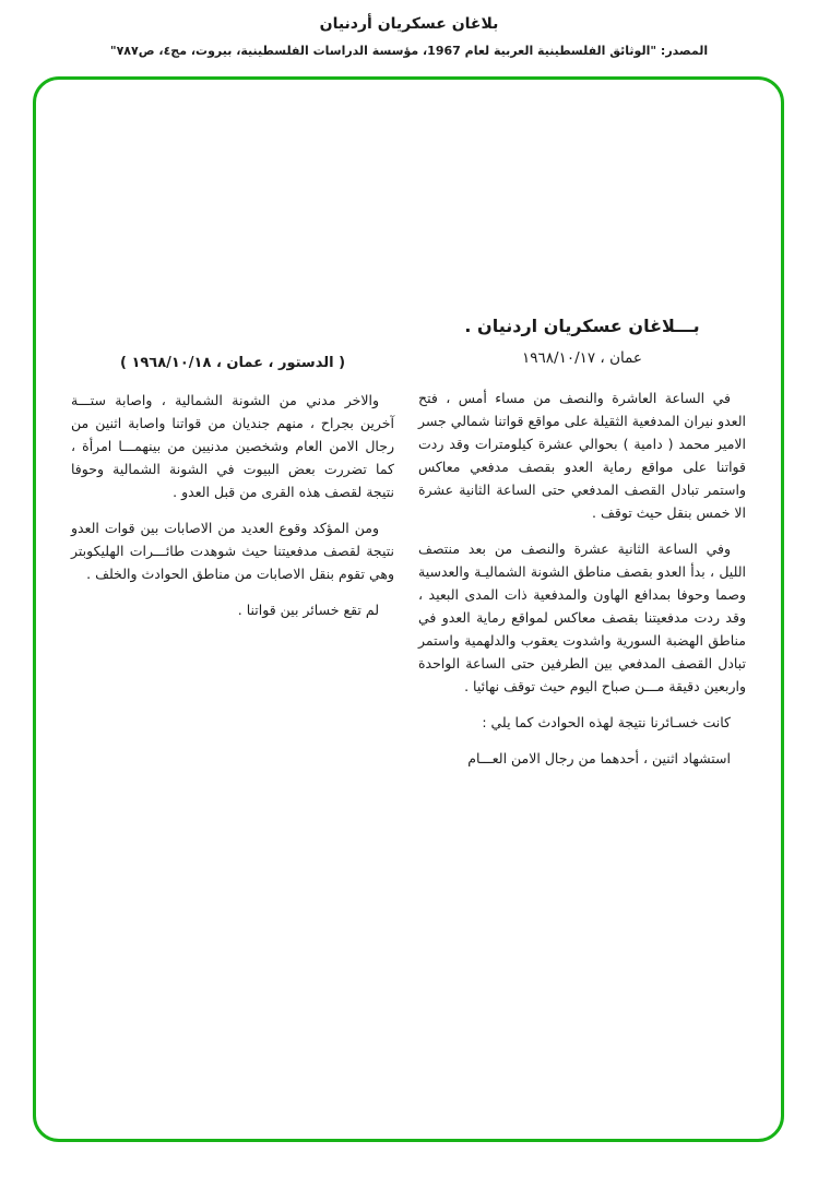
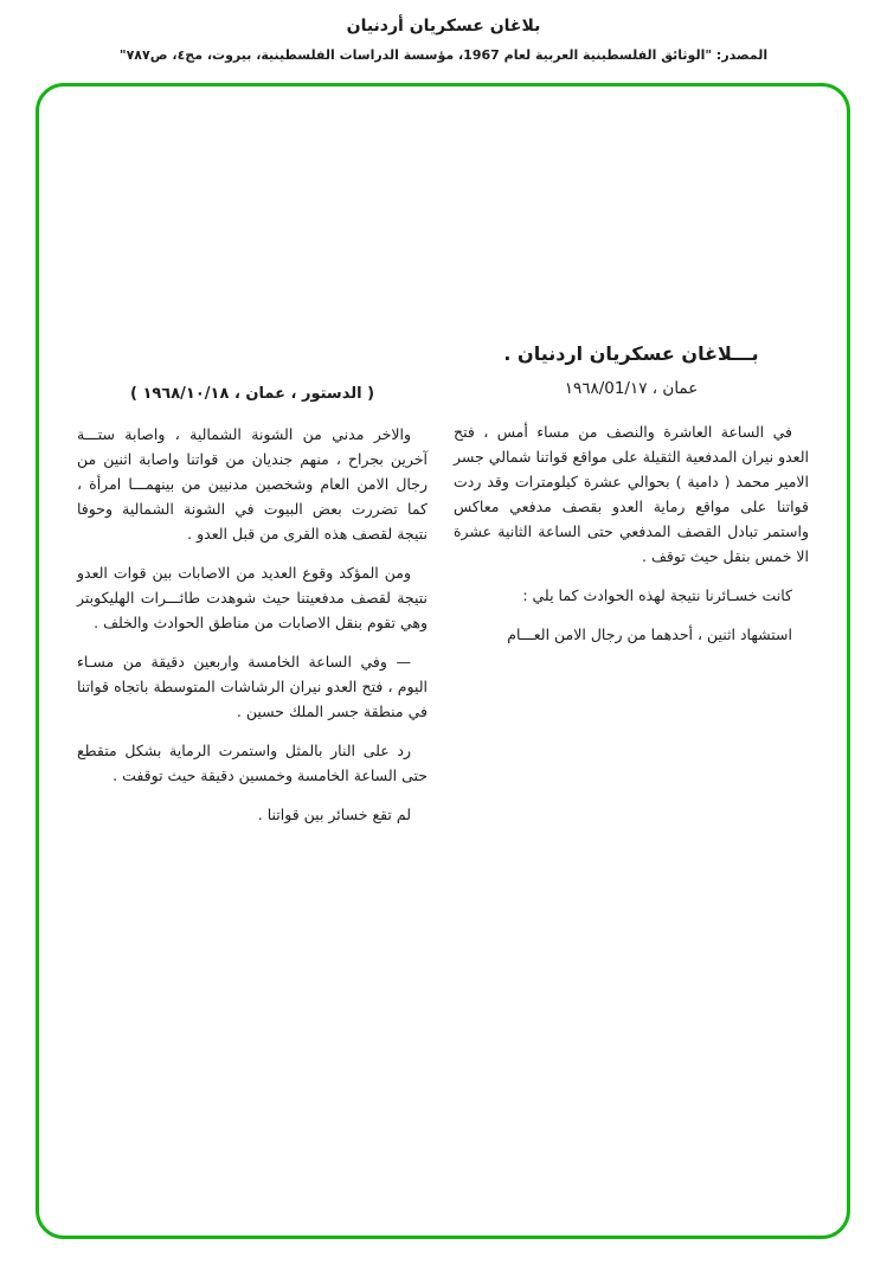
  بلاغان عسكريان أردنيان
  المصدر: "الوثائق الفلسطينية العربية لعام 1967، مؤسسة الدراسات الفلسطينية، بيروت، مج٤، ص٧٨٧"
  بـــلاغان عسكريان اردنيان .
- عمان ، ١٩٦٨/١٠/١٧
+ عمان ، ١٩٦٨/01/١٧
  في الساعة العاشرة والنصف من مساء أمس ، فتح العدو نيران المدفعية الثقيلة على مواقع قواتنا شمالي جسر الامير محمد ( دامية ) بحوالي عشرة كيلومترات وقد ردت قواتنا على مواقع رماية العدو بقصف مدفعي معاكس واستمر تبادل القصف المدفعي حتى الساعة الثانية عشرة الا خمس بنقل حيث توقف .
- وفي الساعة الثانية عشرة والنصف من بعد منتصف الليل ، بدأ العدو بقصف مناطق الشونة الشماليـة والعدسية وصما وحوفا بمدافع الهاون والمدفعية ذات المدى البعيد ، وقد ردت مدفعيتنا بقصف معاكس لمواقع رماية العدو في مناطق الهضبة السورية واشدوت يعقوب والدلهمية واستمر تبادل القصف المدفعي بين الطرفين حتى الساعة الواحدة واربعين دقيقة مـــن صباح اليوم حيث توقف نهائيا .
  كانت خسـائرنا نتيجة لهذه الحوادث كما يلي :
  استشهاد اثنين ، أحدهما من رجال الامن العـــام
  ( الدستور ، عمان ، ١٩٦٨/١٠/١٨ )
  والاخر مدني من الشونة الشمالية ، واصابة ستـــة آخرين بجراح ، منهم جنديان من قواتنا واصابة اثنين من رجال الامن العام وشخصين مدنيين من بينهمـــا امرأة ، كما تضررت بعض البيوت في الشونة الشمالية وحوفا نتيجة لقصف هذه القرى من قبل العدو .
  ومن المؤكد وقوع العديد من الاصابات بين قوات العدو نتيجة لقصف مدفعيتنا حيث شوهدت طائـــرات الهليكوبتر وهي تقوم بنقل الاصابات من مناطق الحوادث والخلف .
+ — وفي الساعة الخامسة واربعين دقيقة من مسـاء اليوم ، فتح العدو نيران الرشاشات المتوسطة باتجاه قواتنا في منطقة جسر الملك حسين .
+ رد على النار بالمثل واستمرت الرماية بشكل متقطع حتى الساعة الخامسة وخمسين دقيقة حيث توقفت .
  لم تقع خسائر بين قواتنا .
